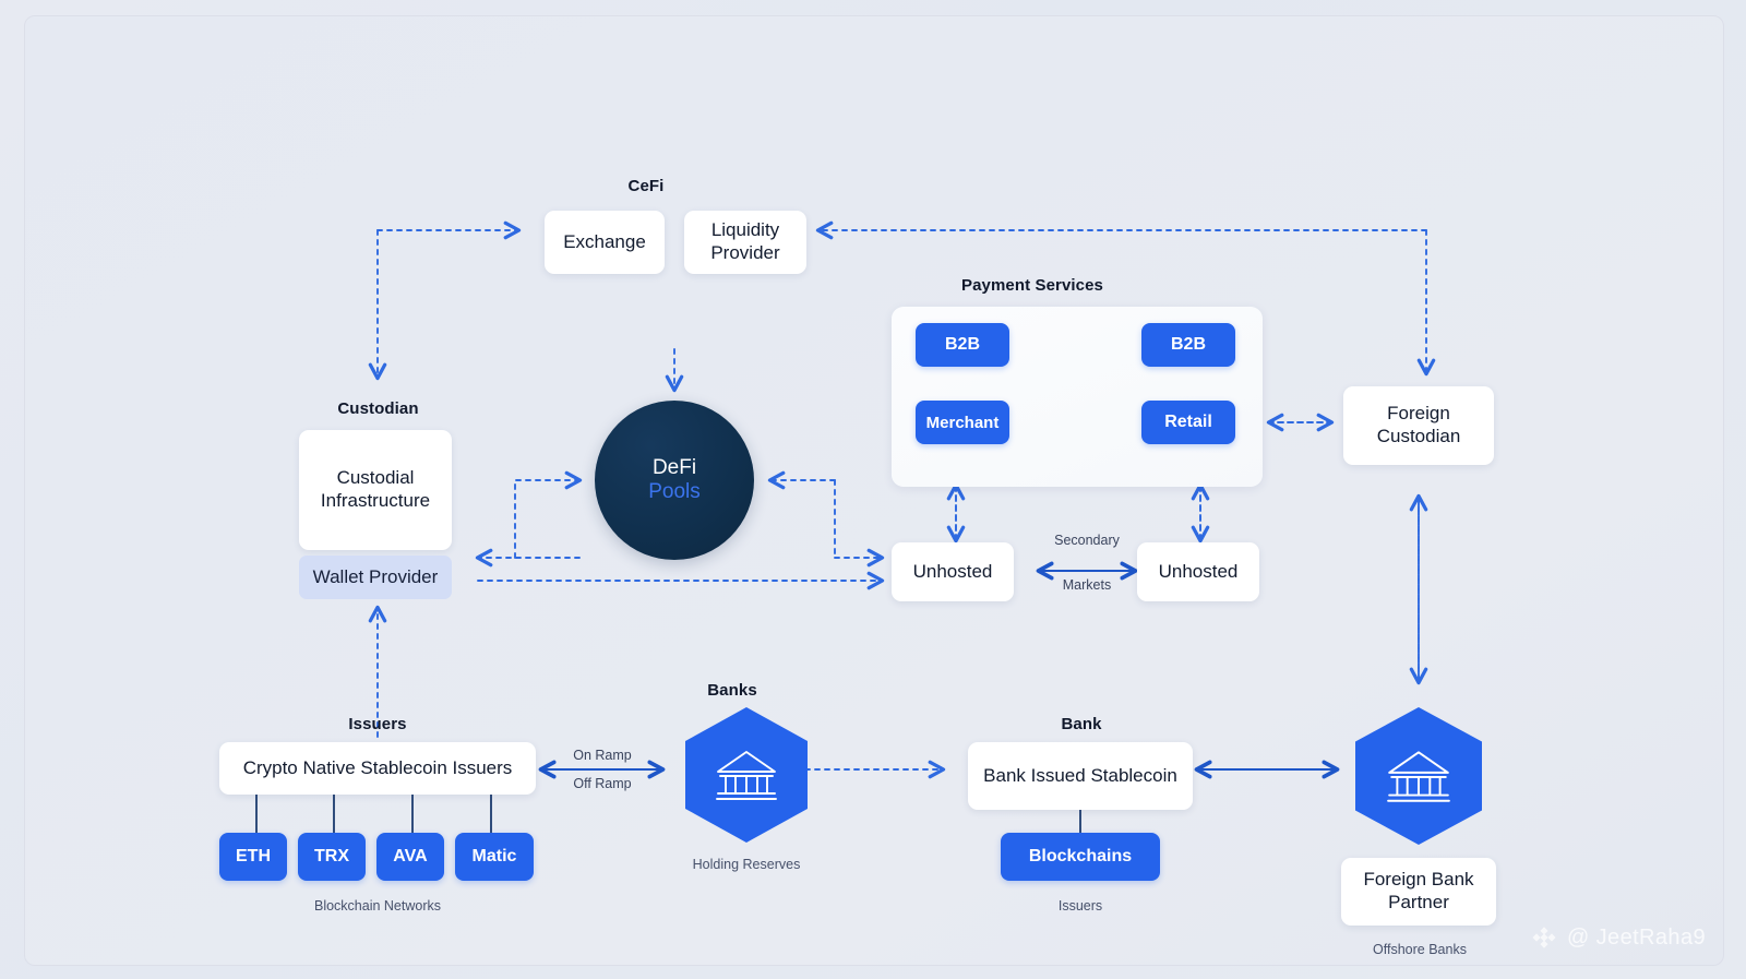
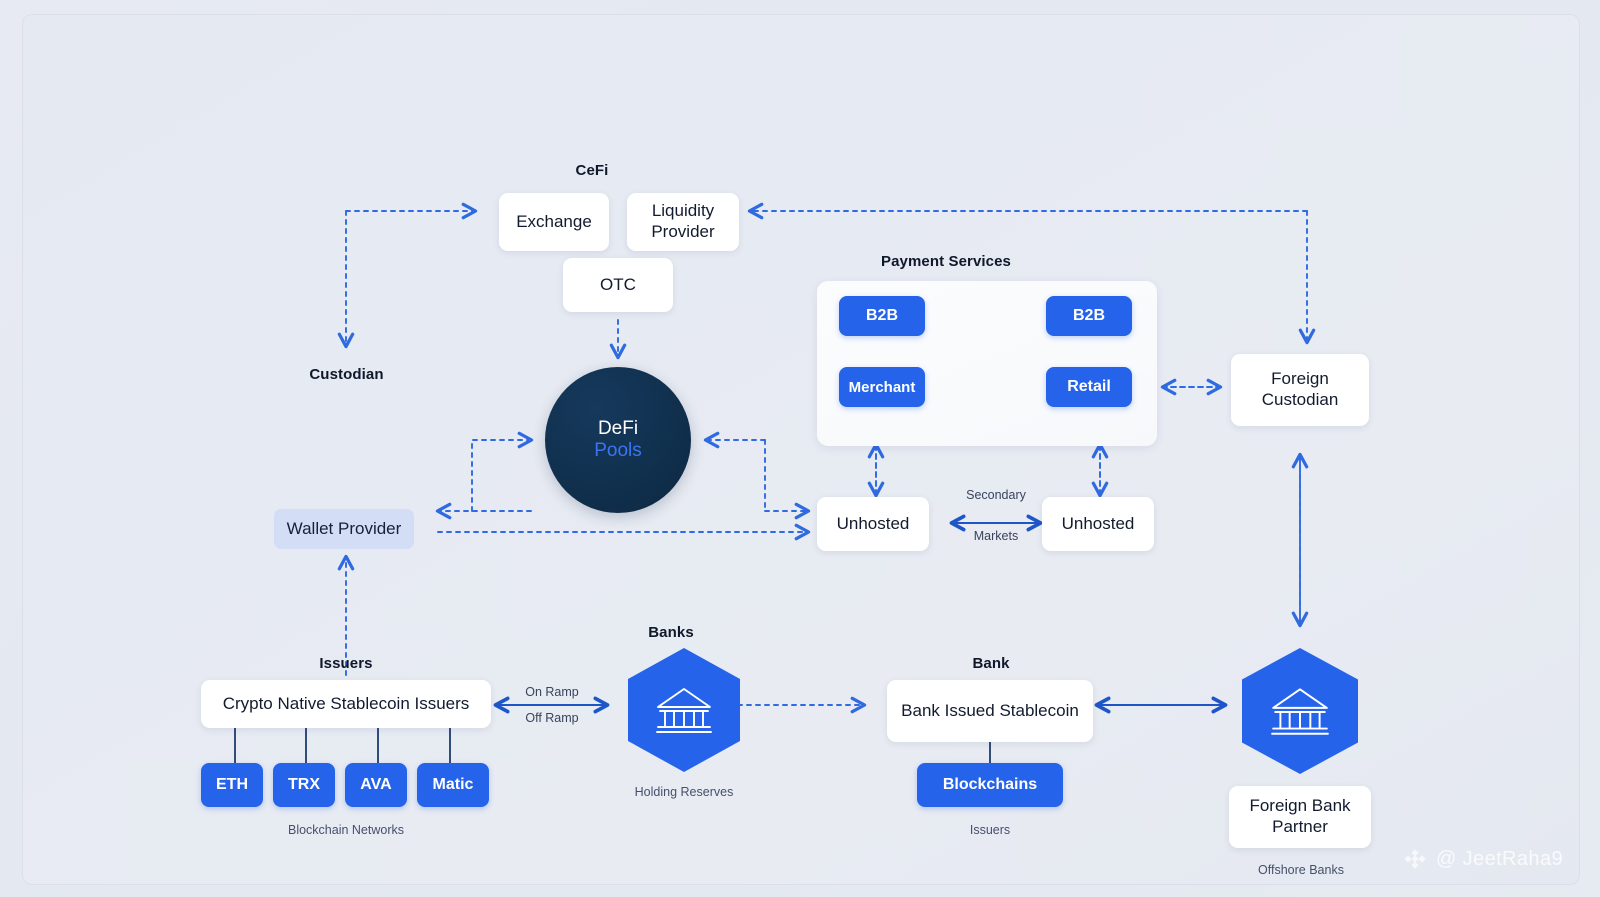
  CeFi
  Exchange
  Liquidity Provider
+ OTC
  Custodian
- Custodial Infrastructure
  Wallet Provider
  DeFi
  Pools
  Payment Services
  B2B
  B2B
  Merchant
  Retail
  Foreign Custodian
  Unhosted
  Unhosted
  Secondary
  Markets
  Issuers
  Crypto Native Stablecoin Issuers
  ETH
  TRX
  AVA
  Matic
  Blockchain Networks
  Banks
  Holding Reserves
  On Ramp
  Off Ramp
  Bank
  Bank Issued Stablecoin
  Blockchains
  Issuers
  Foreign Bank Partner
  Offshore Banks
